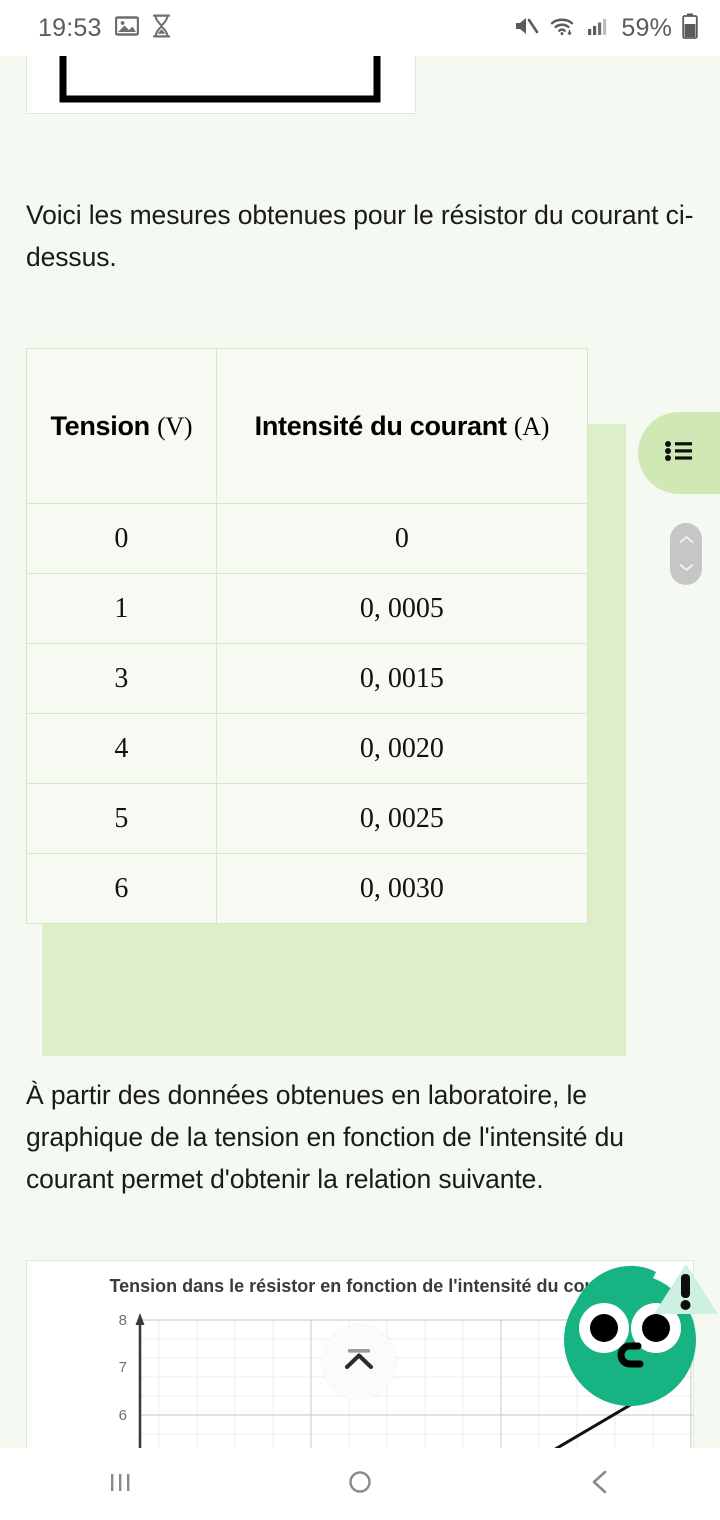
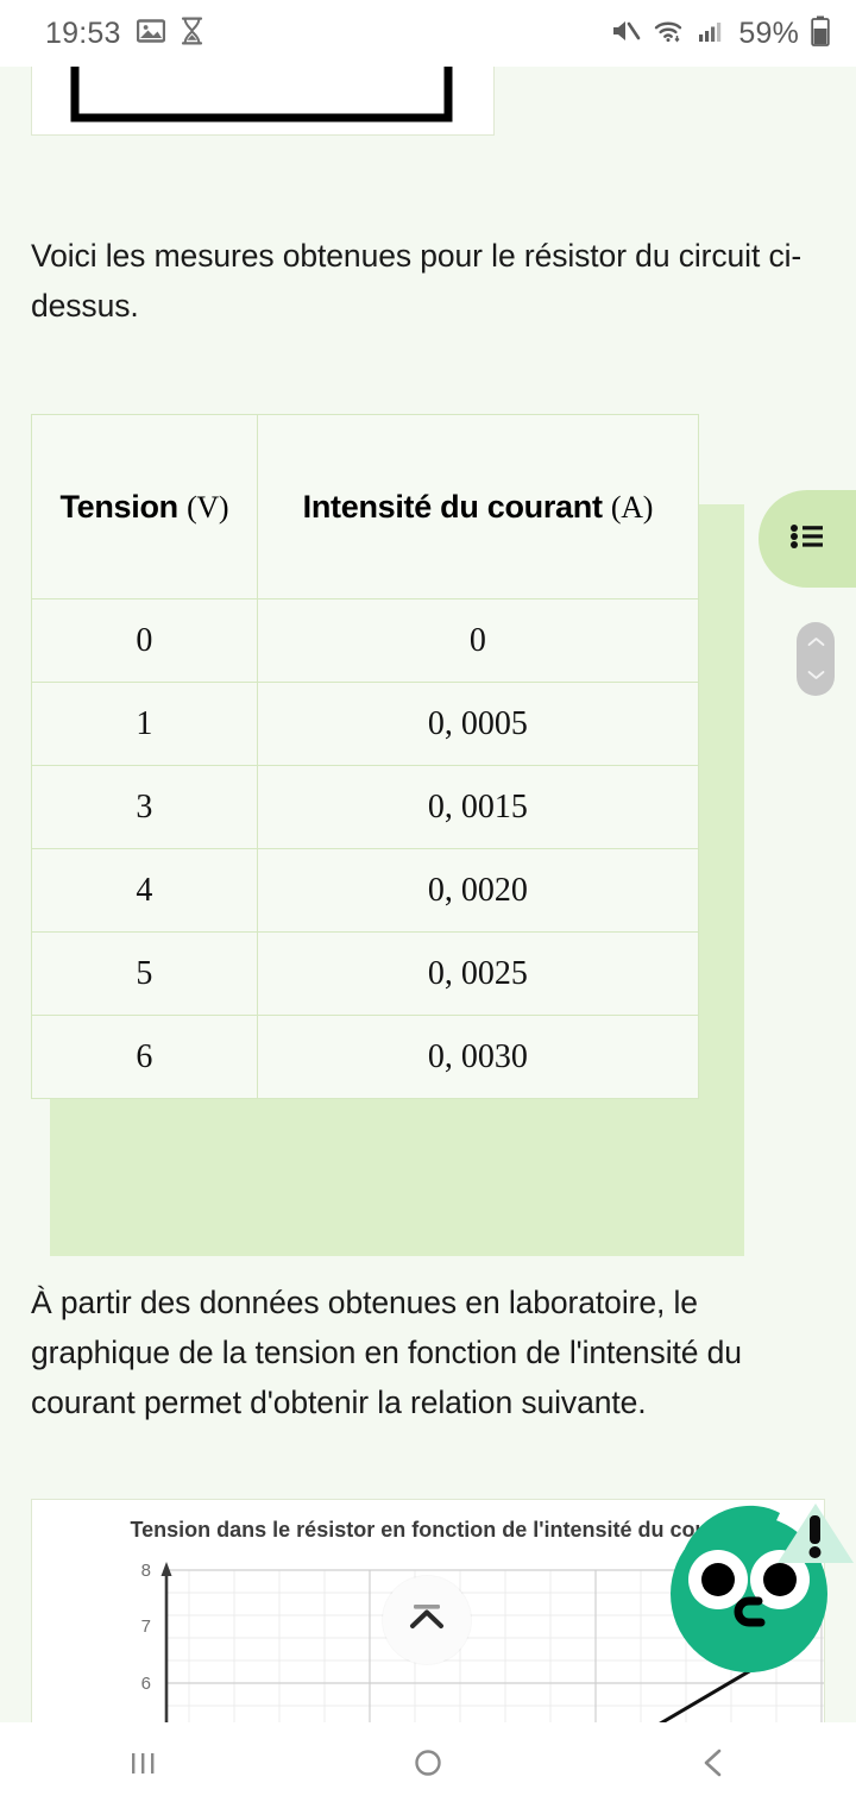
  19:53
  59%
- Voici les mesures obtenues pour le résistor du courant ci-dessus.
+ Voici les mesures obtenues pour le résistor du circuit ci-dessus.
  Tension (V)	Intensité du courant (A)
  0	0
  1	0, 0005
  3	0, 0015
  4	0, 0020
  5	0, 0025
  6	0, 0030
  À partir des données obtenues en laboratoire, le graphique de la tension en fonction de l'intensité du courant permet d'obtenir la relation suivante.
  Tension dans le résistor en fonction de l'intensité du co
  8
  7
  6
